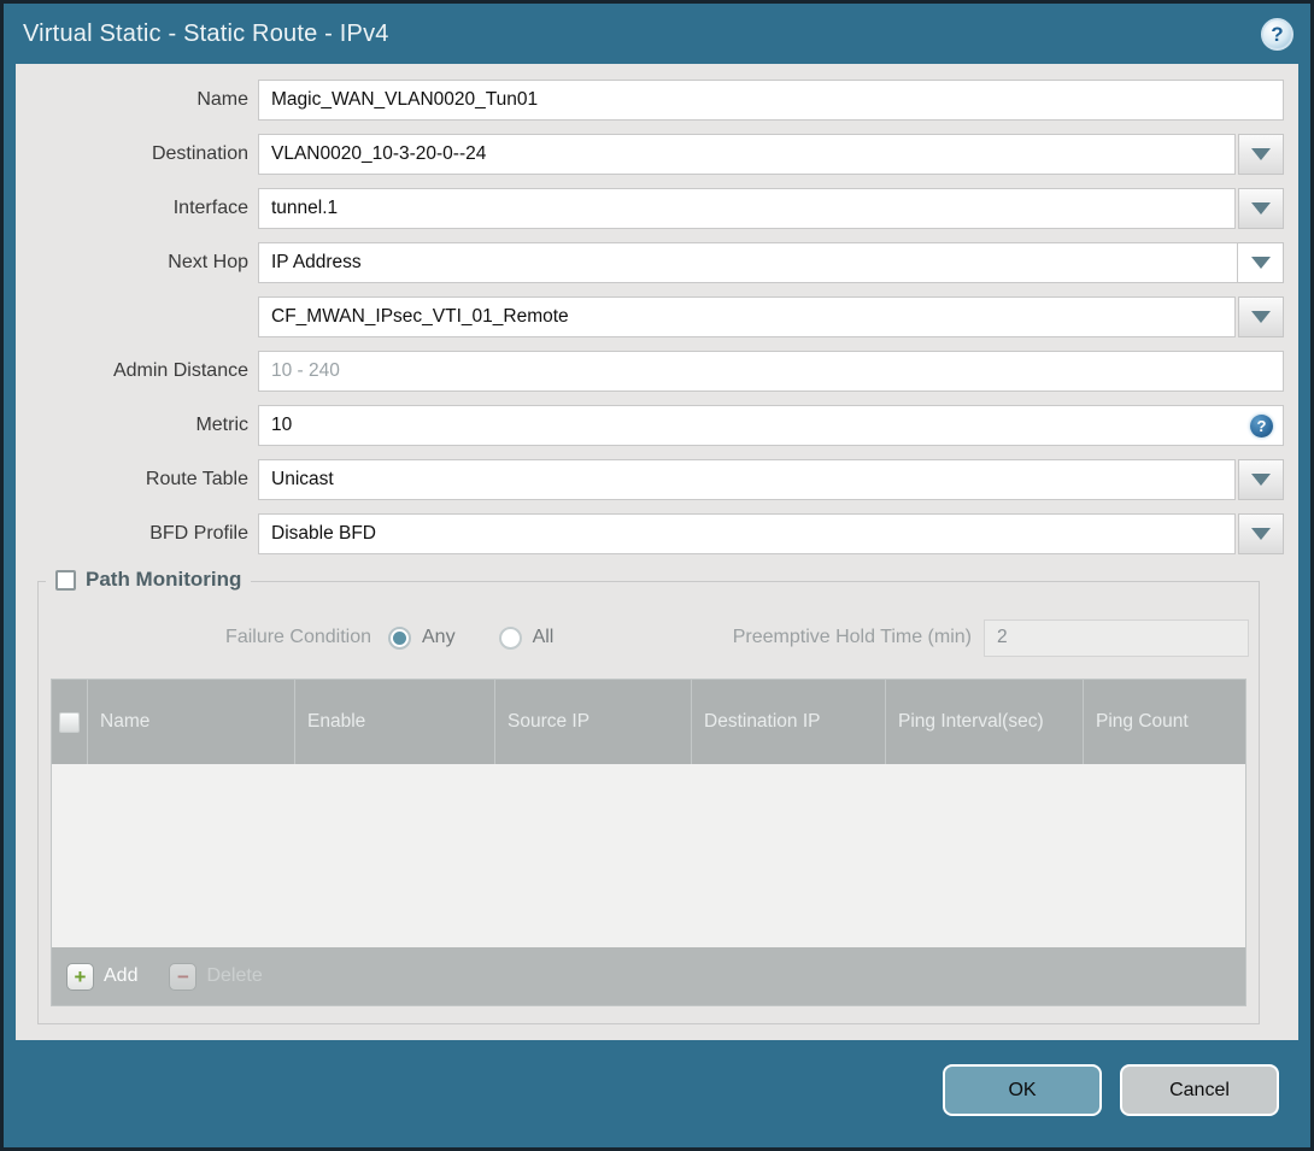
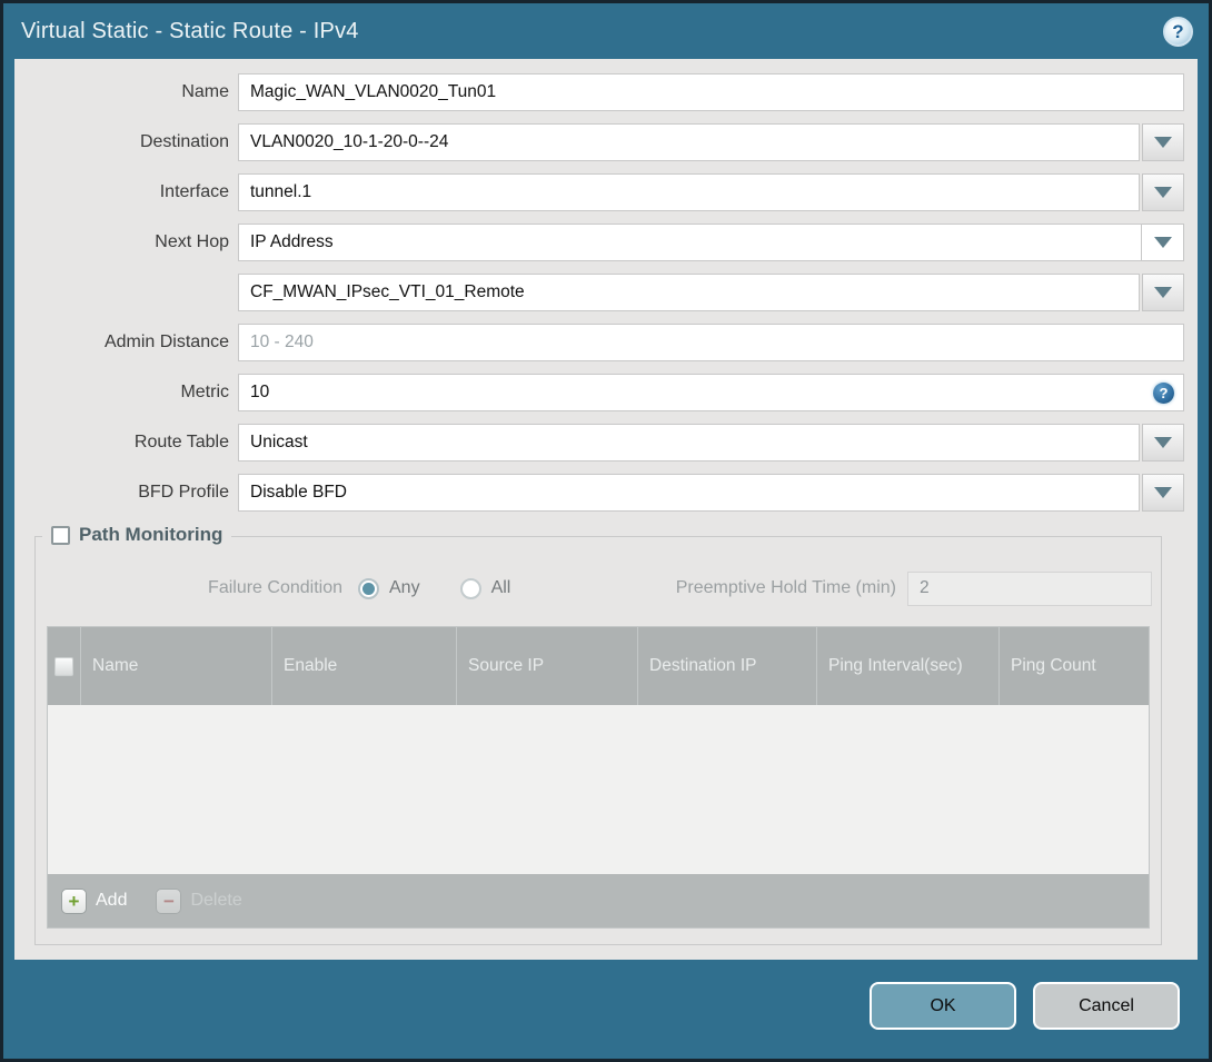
  Virtual Static - Static Route - IPv4
  ?
  Name
  Magic_WAN_VLAN0020_Tun01
  Destination
- VLAN0020_10-3-20-0--24
+ VLAN0020_10-1-20-0--24
  Interface
  tunnel.1
  Next Hop
  IP Address
  CF_MWAN_IPsec_VTI_01_Remote
  Admin Distance
  10 - 240
  Metric
  10
  ?
  Route Table
  Unicast
  BFD Profile
  Disable BFD
  Path Monitoring
  Failure Condition
  Any
  All
  Preemptive Hold Time (min)
  2
  Name
  Enable
  Source IP
  Destination IP
  Ping Interval(sec)
  Ping Count
  +
  Add
  −
  OK
  Cancel
